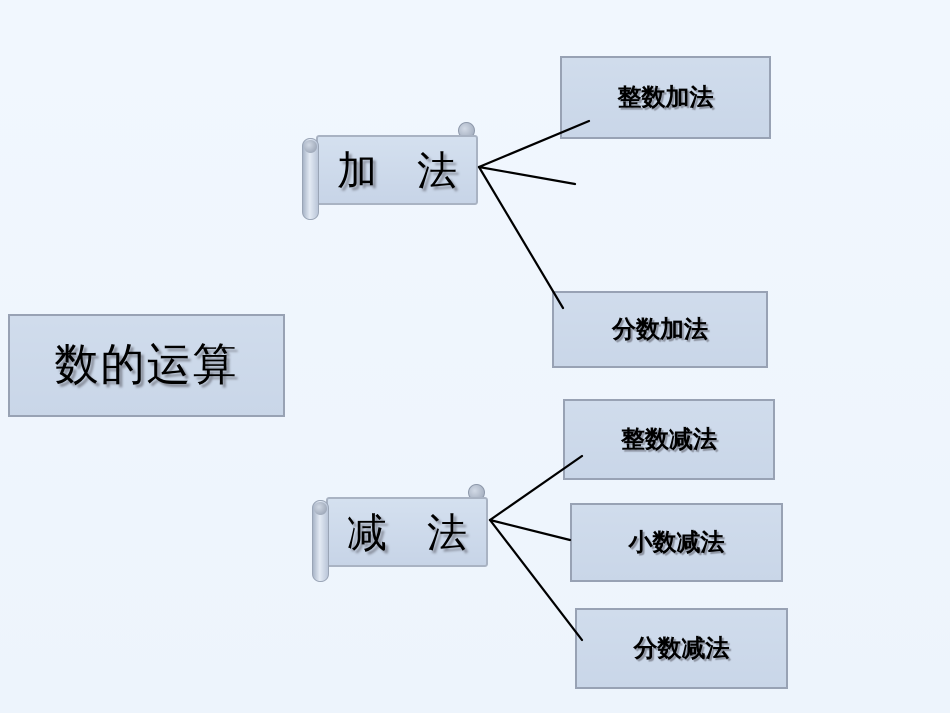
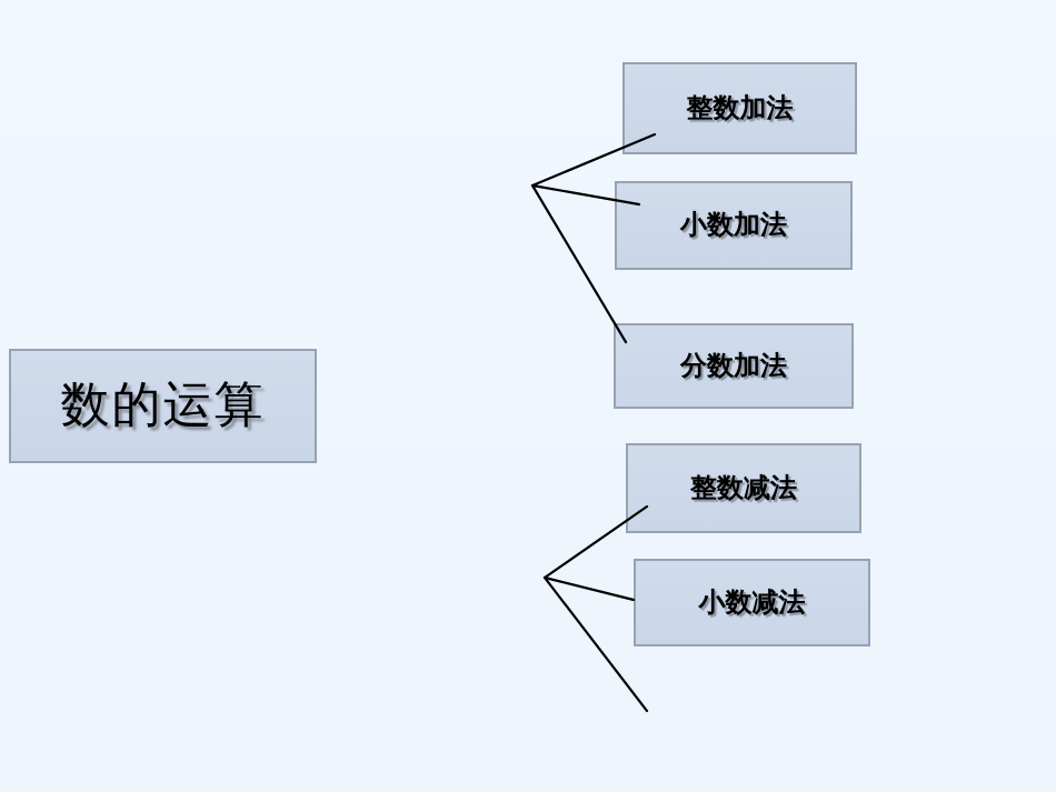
  数的运算
- 加 法
- 减 法
  整数加法
+ 小数加法
  分数加法
  整数减法
  小数减法
- 分数减法
